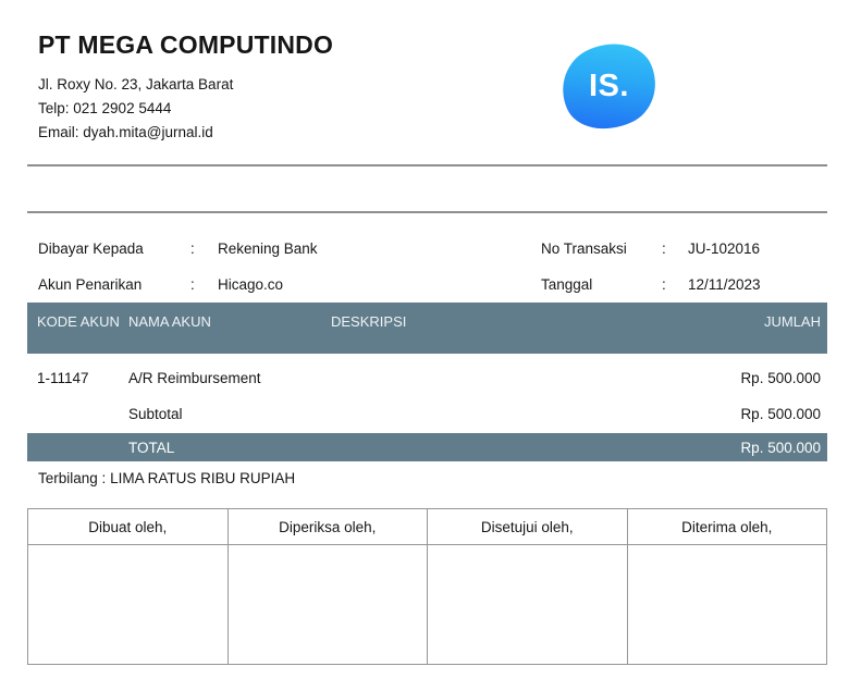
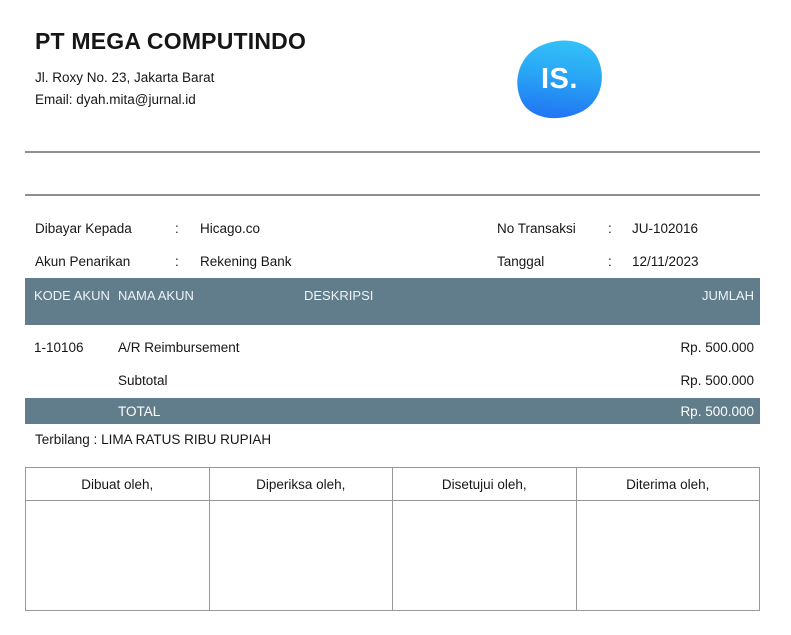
  PT MEGA COMPUTINDO
  Jl. Roxy No. 23, Jakarta Barat
- Telp: 021 2902 5444
  Email: dyah.mita@jurnal.id
  Dibayar Kepada
  :
- Rekening Bank
+ Hicago.co
  No Transaksi
  :
  JU-102016
  Akun Penarikan
  :
- Hicago.co
+ Rekening Bank
  Tanggal
  :
  12/11/2023
  KODE AKUN
  NAMA AKUN
  DESKRIPSI
  JUMLAH
- 1-11147
+ 1-10106
  A/R Reimbursement
  Rp. 500.000
  Subtotal
  Rp. 500.000
  TOTAL
  Rp. 500.000
  Terbilang : LIMA RATUS RIBU RUPIAH
  Dibuat oleh,	Diperiksa oleh,	Disetujui oleh,	Diterima oleh,
